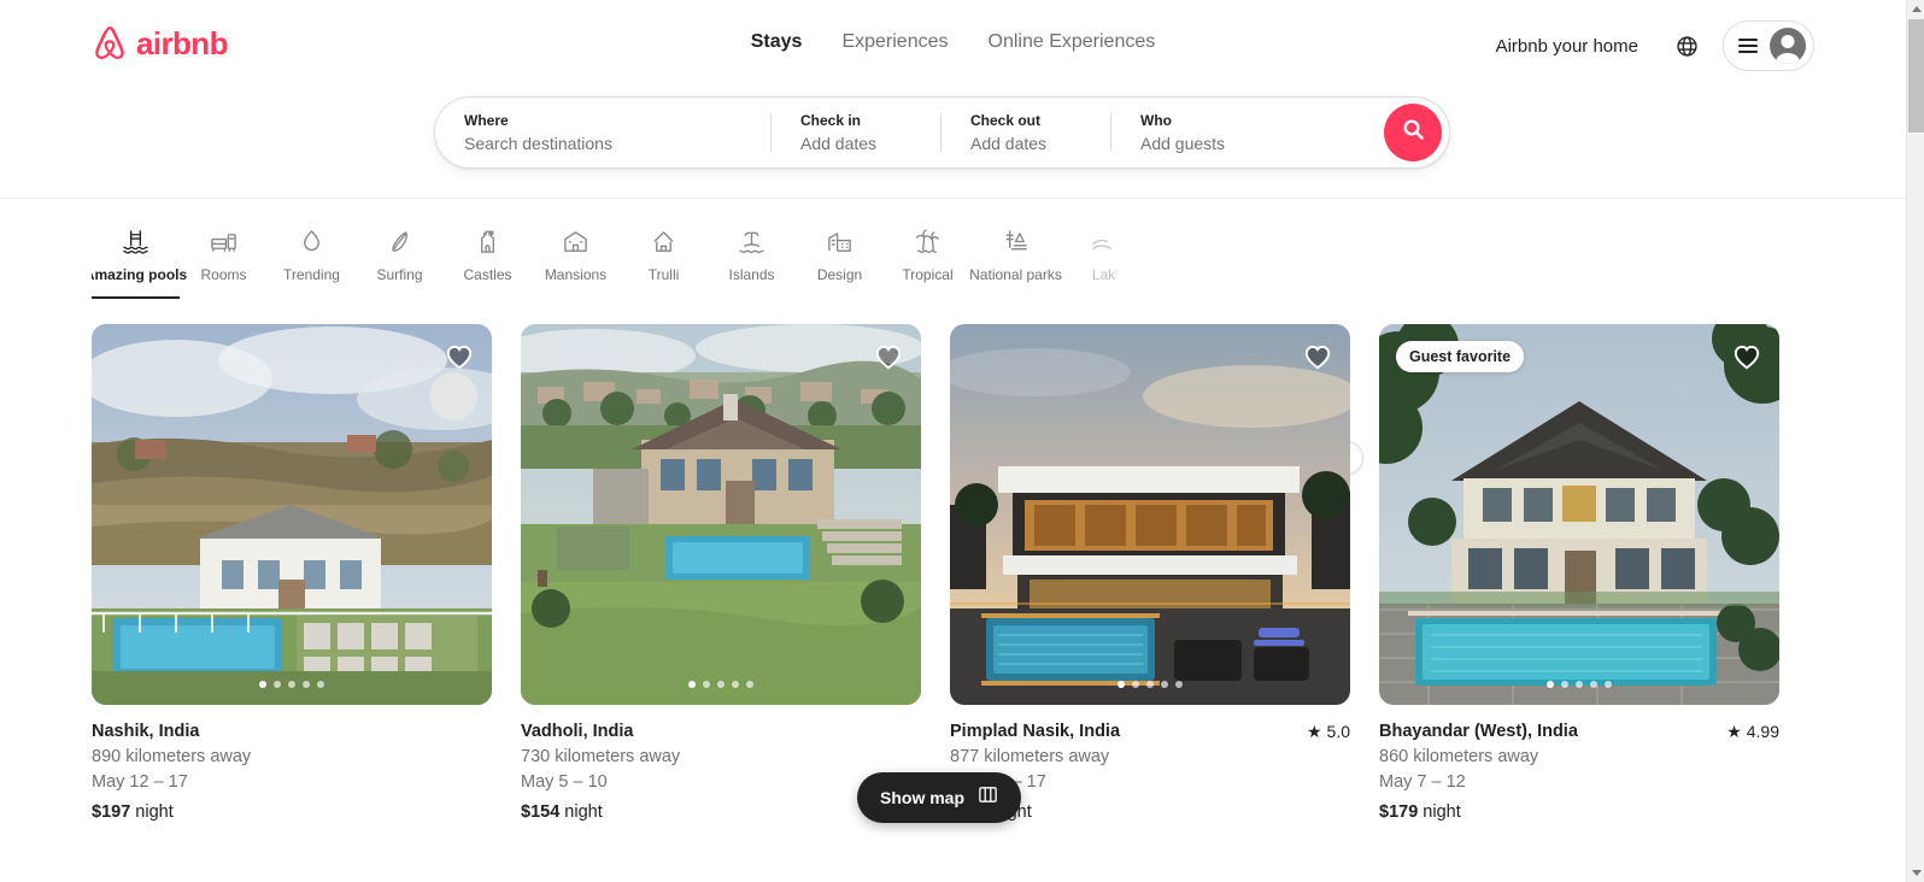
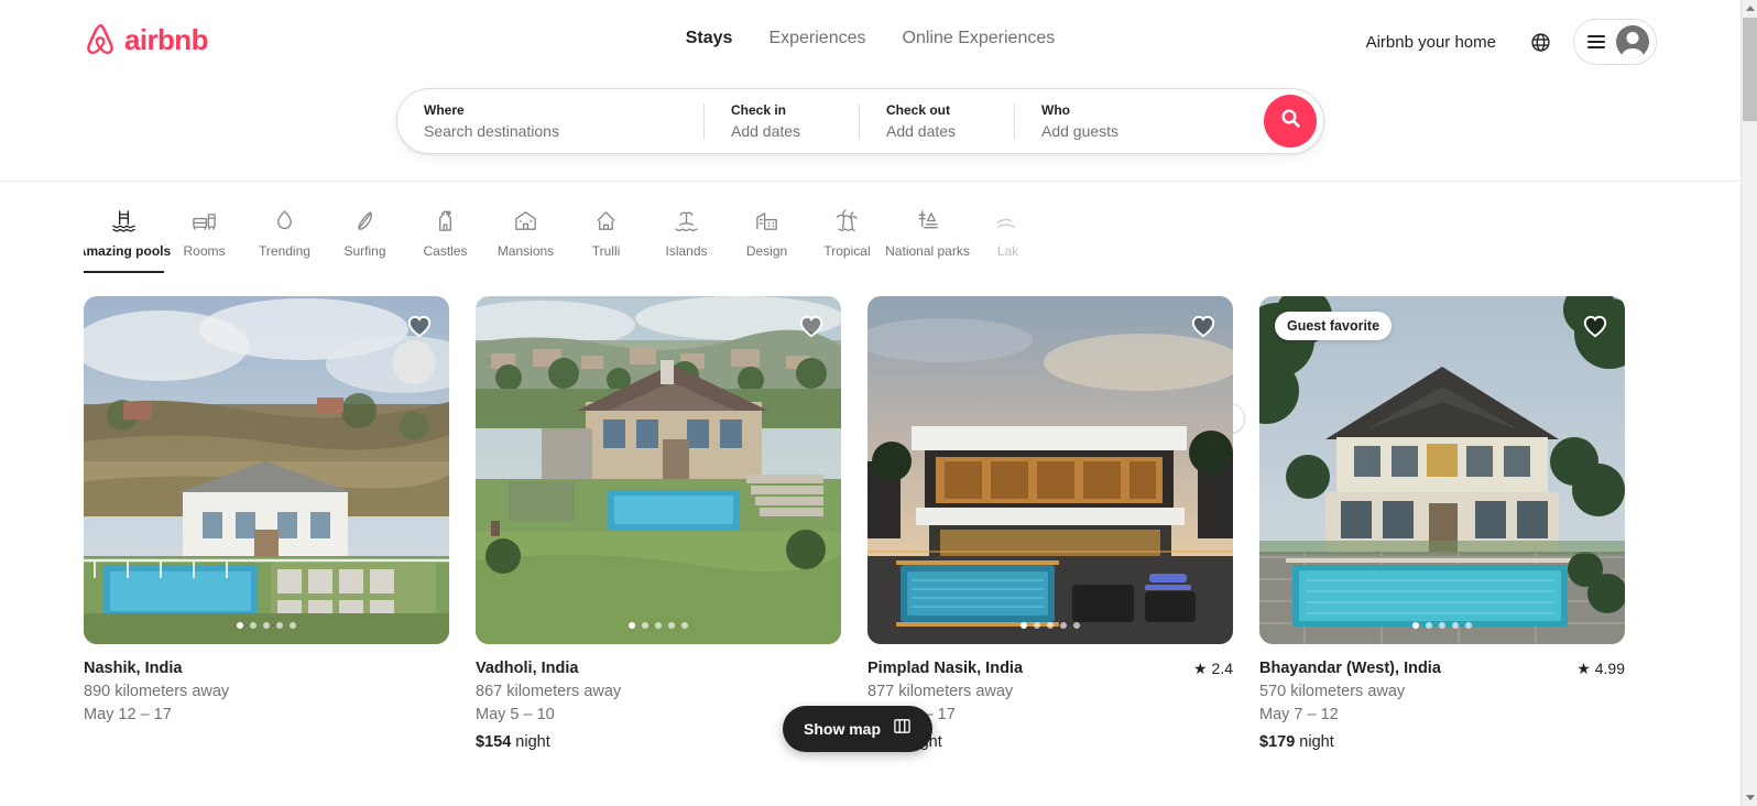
  airbnb
  Stays
  Experiences
  Online Experiences
  Airbnb your home
  Where
  Search destinations
  Check in
  Add dates
  Check out
  Add dates
  Who
  Add guests
  mazing pools
  Rooms
  Trending
  Surfing
  Castles
  Mansions
  Trulli
  Islands
  Design
  Tropical
  National parks
  Lak
  Nashik, India
  890 kilometers away
  May 12 – 17
- $197 night
  Vadholi, India
- 730 kilometers away
+ 867 kilometers away
  May 5 – 10
  $154 night
  Pimplad Nasik, India
  ★
- 5.0
+ 2.4
  877 kilometers away
  Guest favorite
  Bhayandar (West), India
  ★
  4.99
- 860 kilometers away
+ 570 kilometers away
  May 7 – 12
  $179 night
  Show map
